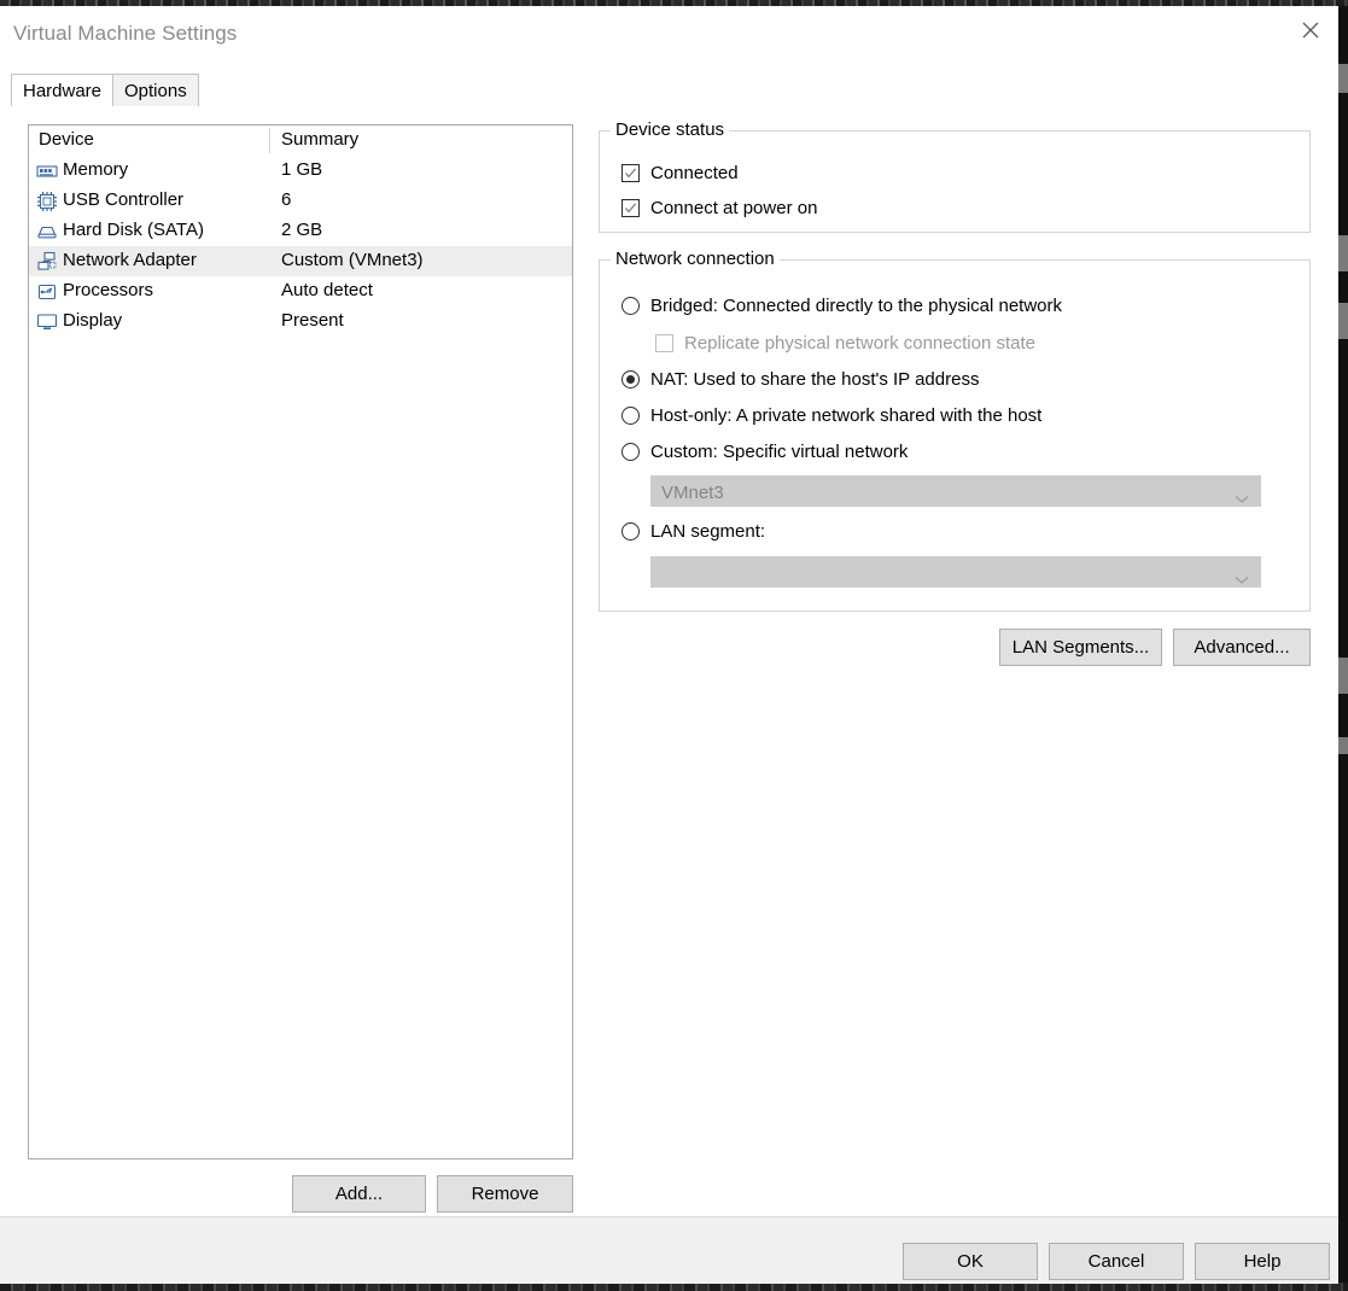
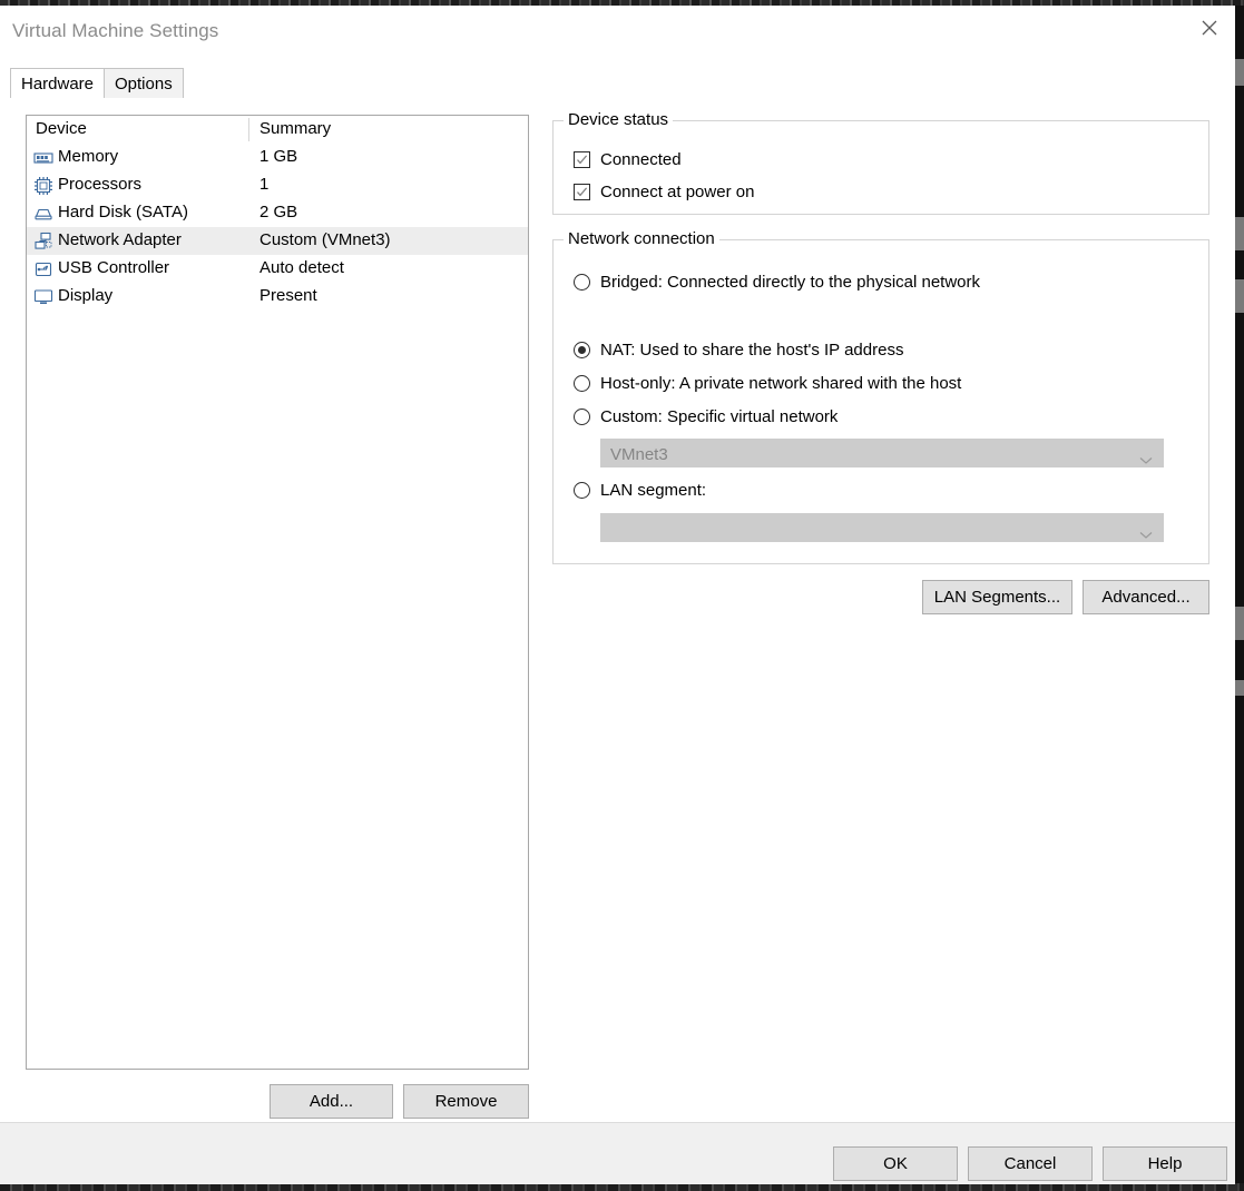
  Virtual Machine Settings
  Hardware
  Options
  Device
  Summary
  Memory
  1 GB
- USB Controller
+ Processors
- 6
+ 1
  Hard Disk (SATA)
  2 GB
  Network Adapter
  Custom (VMnet3)
- Processors
+ USB Controller
  Auto detect
  Display
  Present
  Add...
  Remove
  Device status
  Connected
  Connect at power on
  Network connection
  Bridged: Connected directly to the physical network
- Replicate physical network connection state
  NAT: Used to share the host's IP address
  Host-only: A private network shared with the host
  Custom: Specific virtual network
  VMnet3
  LAN segment:
  LAN Segments...
  Advanced...
  OK
  Cancel
  Help
